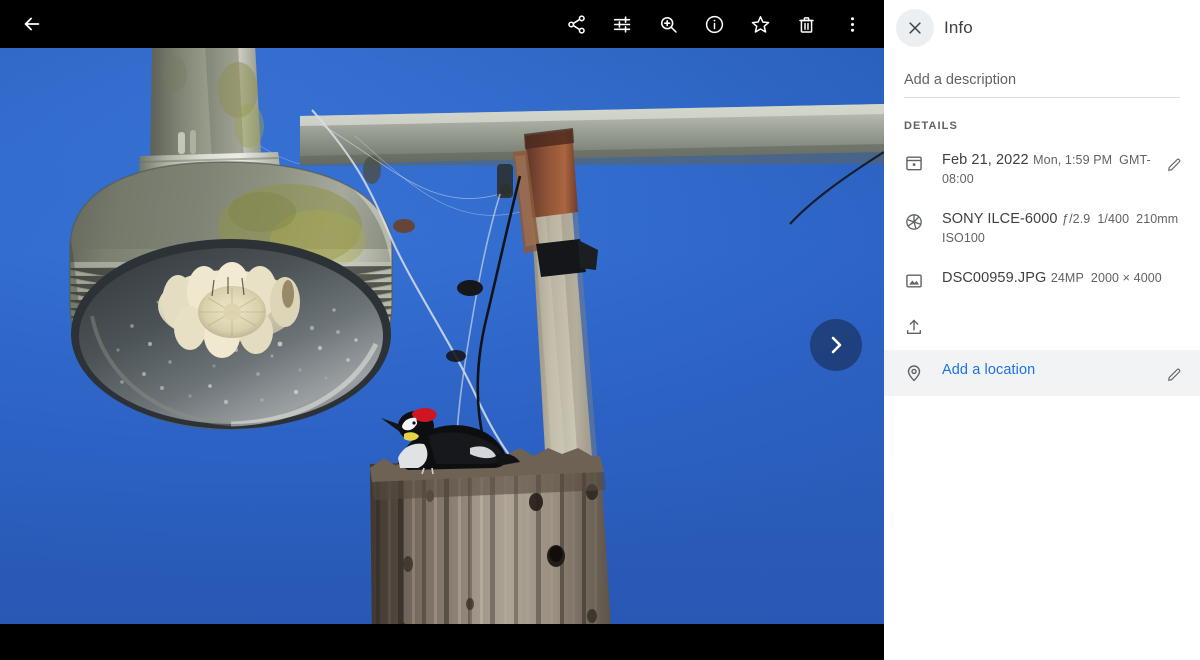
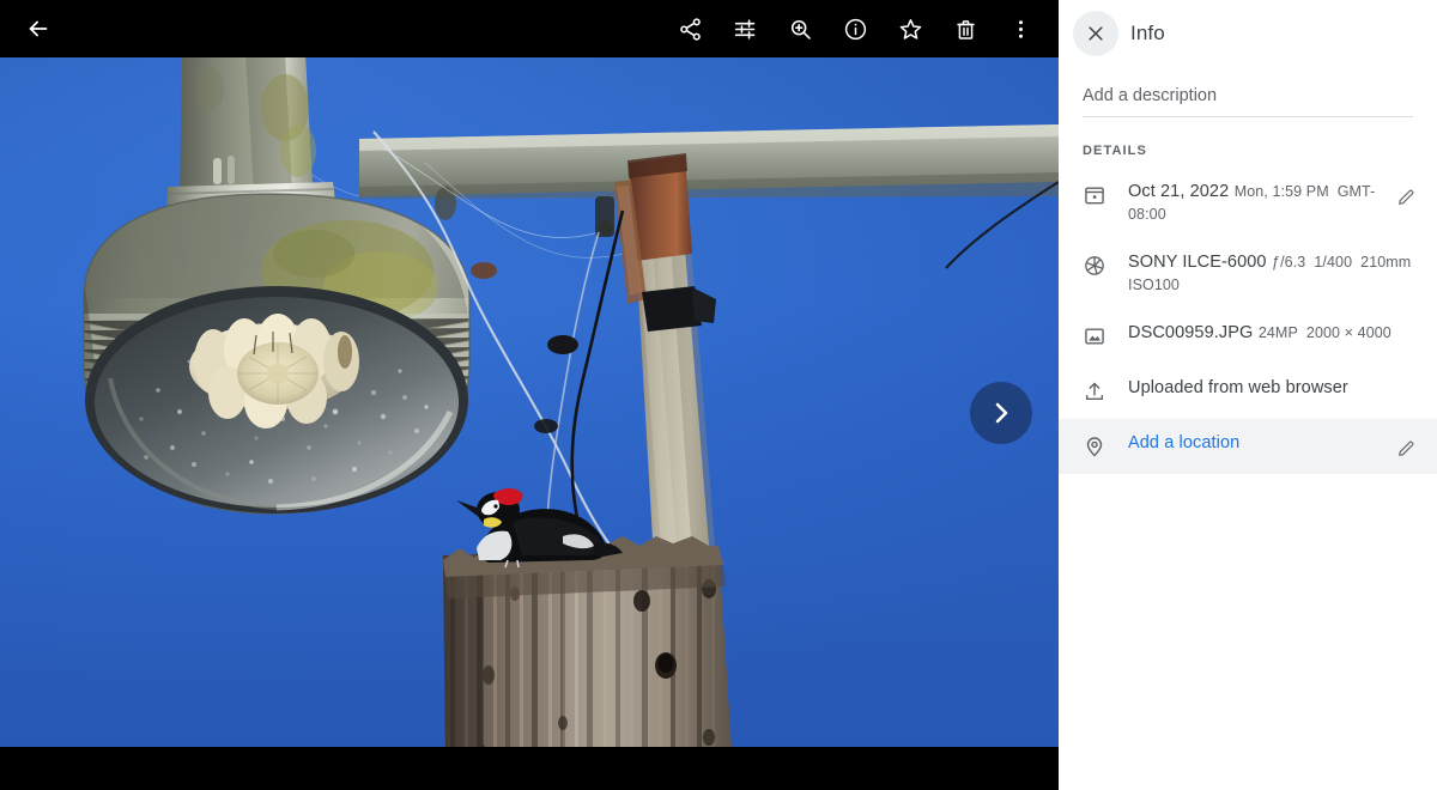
  Info
  Add a description
  DETAILS
- Feb 21, 2022 Mon, 1:59 PM GMT-08:00
+ Oct 21, 2022 Mon, 1:59 PM GMT-08:00
- SONY ILCE-6000 ƒ/2.9 1/400 210mmISO100
+ SONY ILCE-6000 ƒ/6.3 1/400 210mmISO100
  DSC00959.JPG 24MP 2000 × 4000
+ Uploaded from web browser
  Add a location
